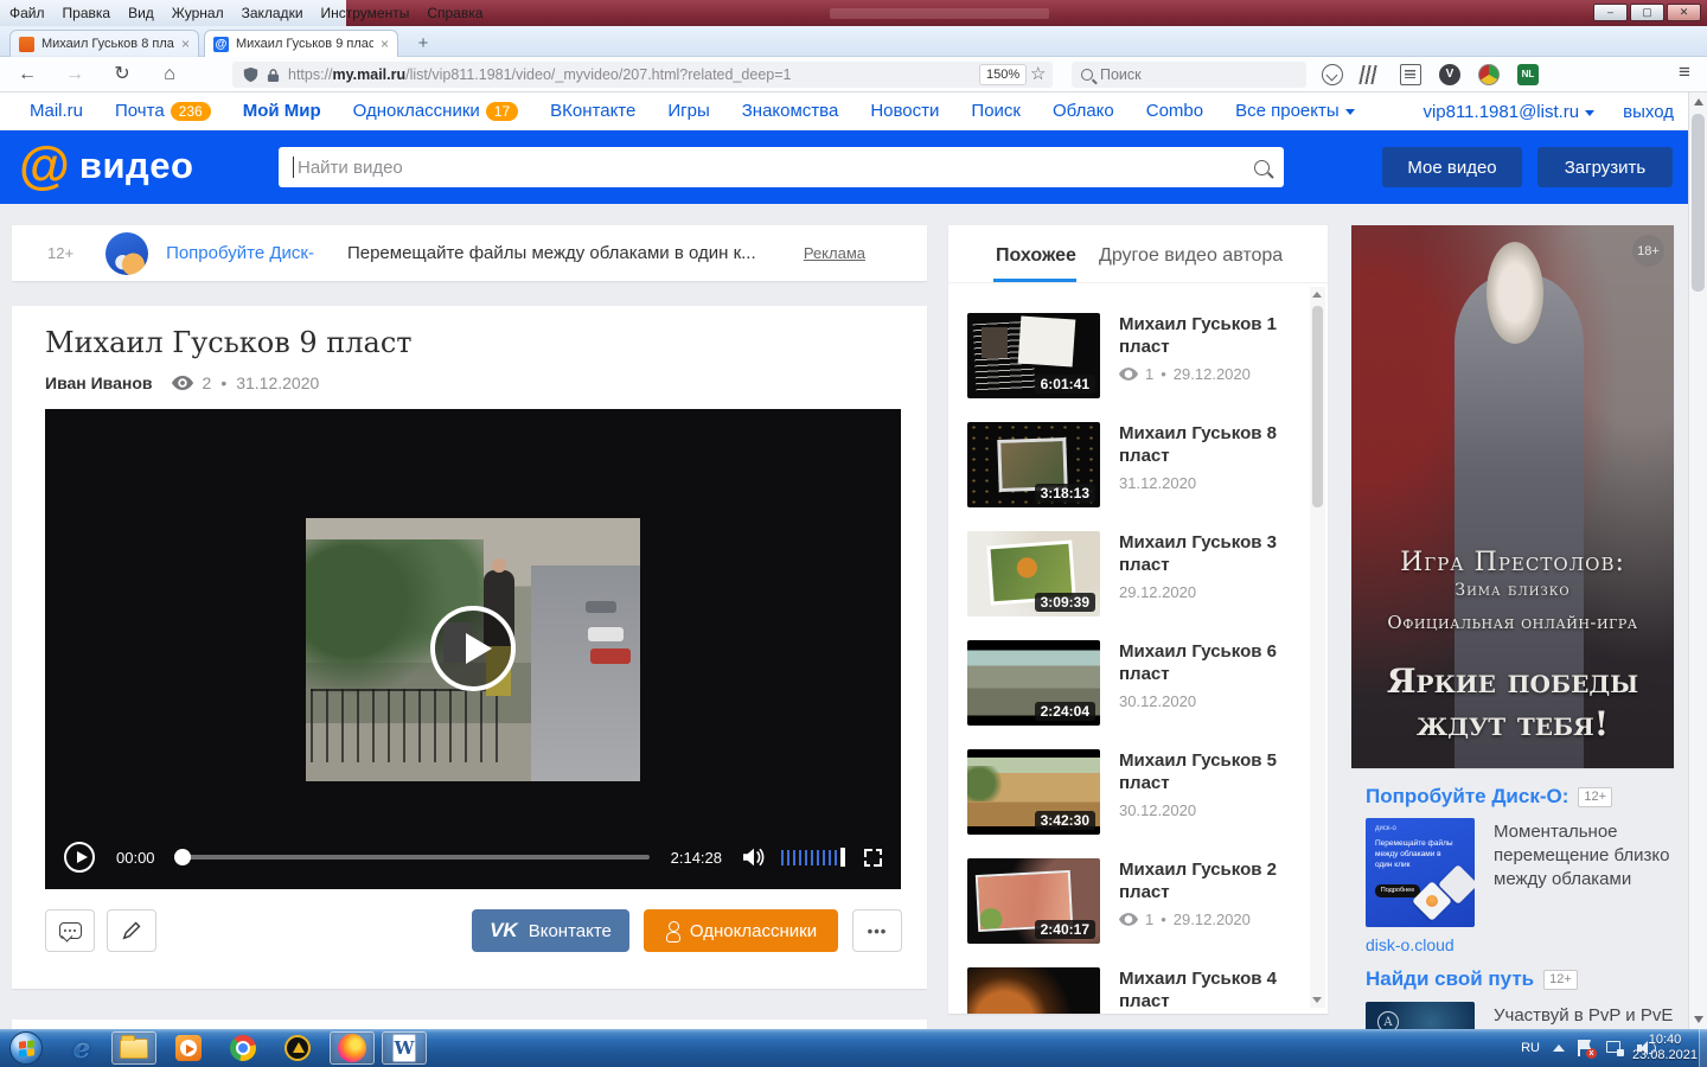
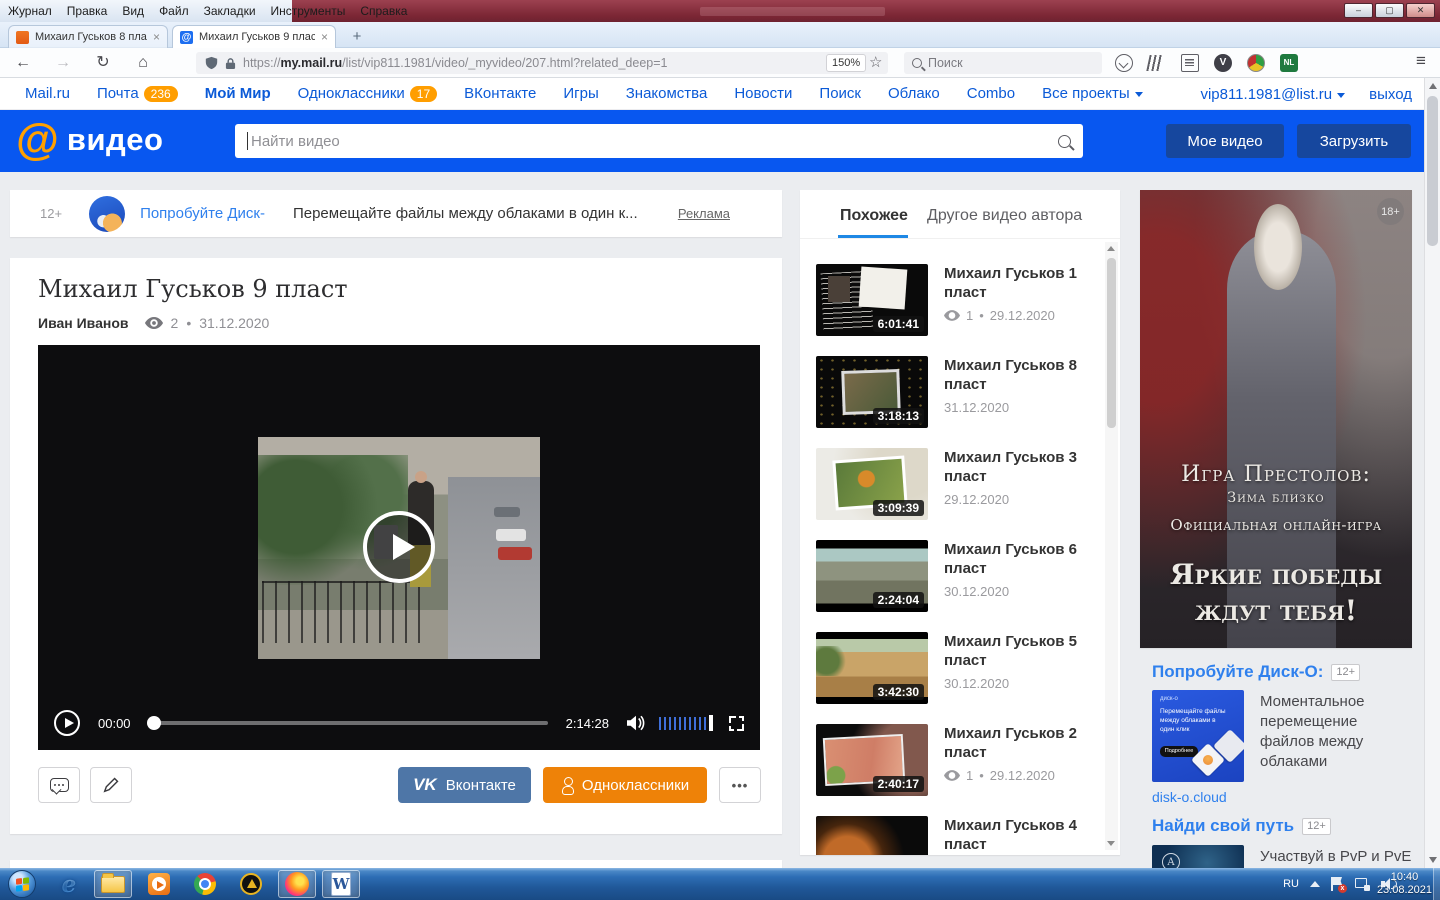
- Файл
+ Журнал
  Правка
  Вид
- Журнал
+ Файл
  Закладки
  Инструменты
  Справка
  –
  ▢
  ✕
  Михаил Гуськов 8 пла
  ×
  @
  Михаил Гуськов 9 плас
  ×
  +
  ←
  →
  ↻
  ⌂
  https://my.mail.ru/list/vip811.1981/video/_myvideo/207.html?related_deep=1
  150%
  ☆
  Поиск
  V
  NL
  ≡
  Mail.ru
  Почта
  236
  Мой Мир
  Одноклассники
  17
  ВКонтакте
  Игры
  Знакомства
  Новости
  Поиск
  Облако
  Combo
  Все проекты
  vip811.1981@list.ru
  выход
  @
  видео
  Найти видео
  Мое видео
  Загрузить
  12+
  Попробуйте Диск-
  Перемещайте файлы между облаками в один к...
  Реклама
  Михаил Гуськов 9 пласт
  Иван Иванов
  2
  •
  31.12.2020
  00:00
  2:14:28
  VK
  Вконтакте
  Одноклассники
  •••
  Похожее
  Другое видео автора
  6:01:41
  Михаил Гуськов 1 пласт
  1
  •
  29.12.2020
  3:18:13
  Михаил Гуськов 8 пласт
  31.12.2020
  3:09:39
  Михаил Гуськов 3 пласт
  29.12.2020
  2:24:04
  Михаил Гуськов 6 пласт
  30.12.2020
  3:42:30
  Михаил Гуськов 5 пласт
  30.12.2020
  2:40:17
  Михаил Гуськов 2 пласт
  1
  •
  29.12.2020
  Михаил Гуськов 4 пласт
  18+
  Игра Престолов:
  Зима близко
  Официальная онлайн-игра
  Яркие победы
  ждут тебя!
  Попробуйте Диск-О:
  12+
- Моментальное перемещение близко между облаками
+ Моментальное перемещение файлов между облаками
  disk-o.cloud
  Найди свой путь
  12+
  A
  e
  W
  RU
  10:40
  23.08.2021
